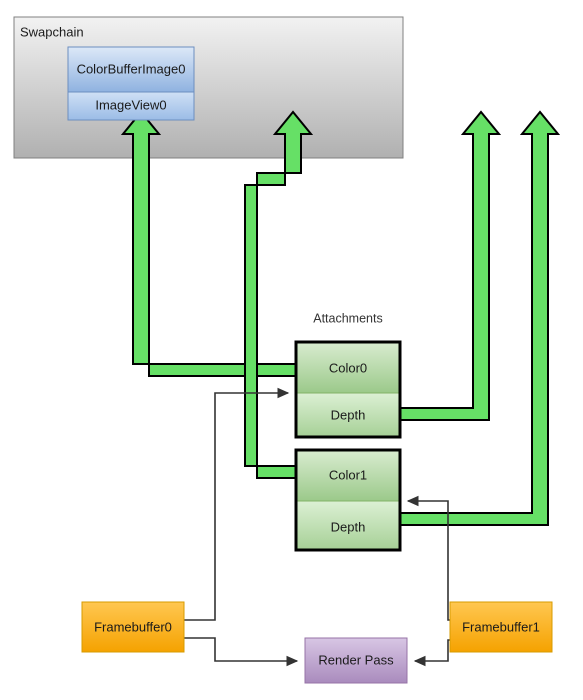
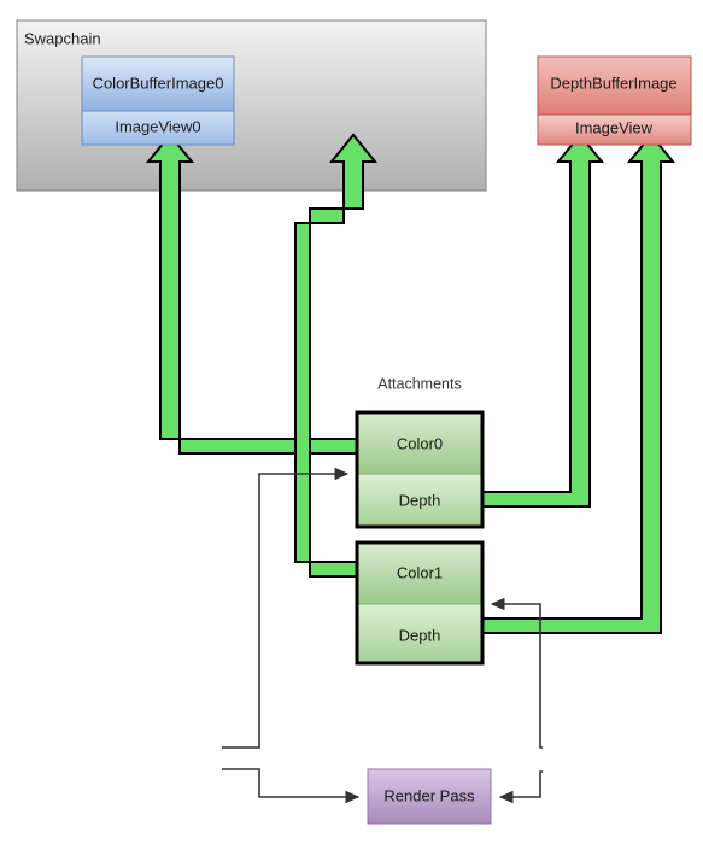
  Swapchain
  ColorBufferImage0
  ImageView0
+ DepthBufferImage
+ ImageView
  Attachments
  Color0
  Depth
  Color1
  Depth
- Framebuffer0
- Framebuffer1
  Render Pass
